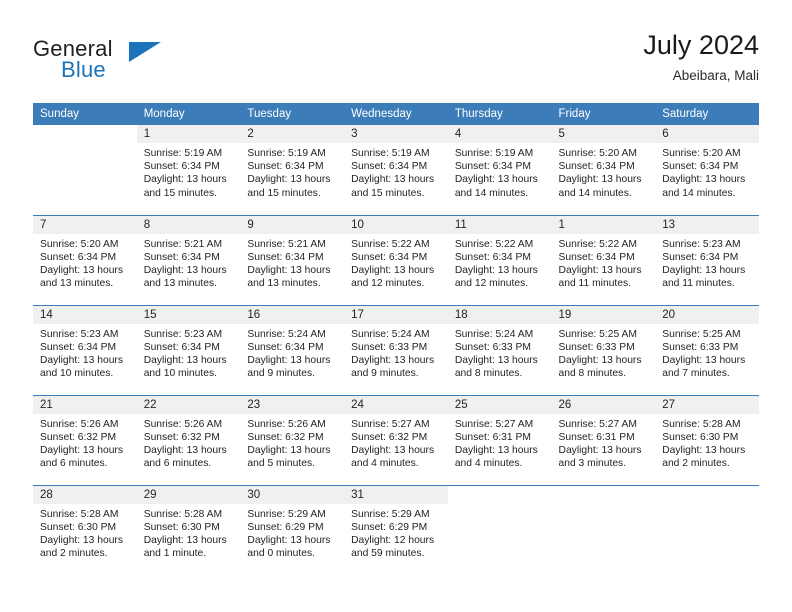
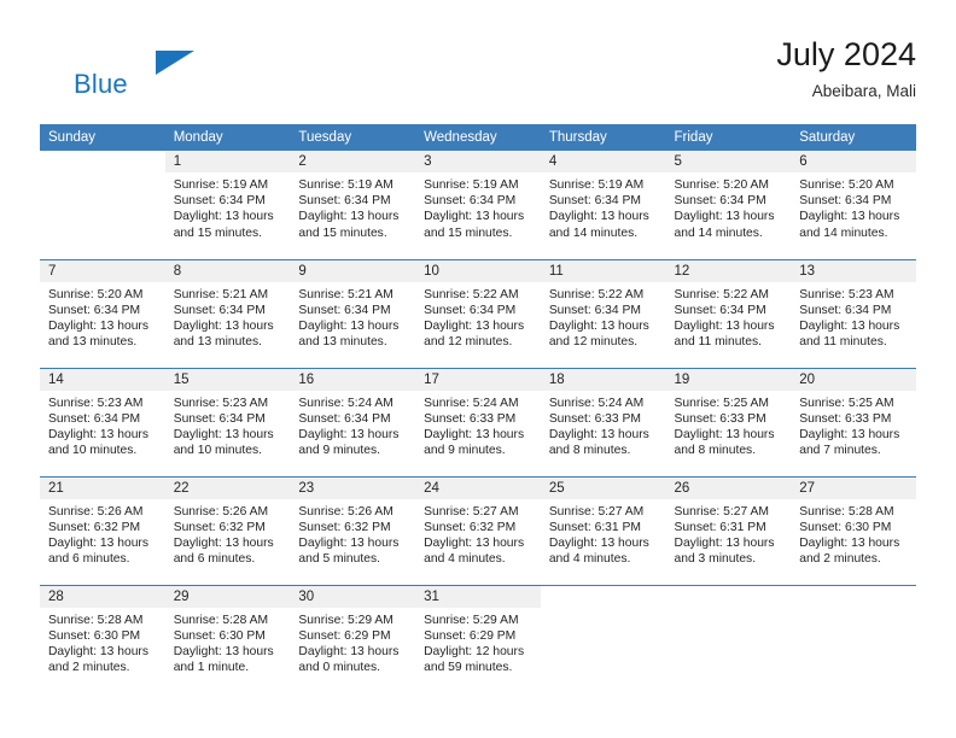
- General
  Blue
  July 2024
  Abeibara, Mali
  Sunday	Monday	Tuesday	Wednesday	Thursday	Friday	Saturday
  	1Sunrise: 5:19 AMSunset: 6:34 PMDaylight: 13 hoursand 15 minutes.	2Sunrise: 5:19 AMSunset: 6:34 PMDaylight: 13 hoursand 15 minutes.	3Sunrise: 5:19 AMSunset: 6:34 PMDaylight: 13 hoursand 15 minutes.	4Sunrise: 5:19 AMSunset: 6:34 PMDaylight: 13 hoursand 14 minutes.	5Sunrise: 5:20 AMSunset: 6:34 PMDaylight: 13 hoursand 14 minutes.	6Sunrise: 5:20 AMSunset: 6:34 PMDaylight: 13 hoursand 14 minutes.
- 7Sunrise: 5:20 AMSunset: 6:34 PMDaylight: 13 hoursand 13 minutes.	8Sunrise: 5:21 AMSunset: 6:34 PMDaylight: 13 hoursand 13 minutes.	9Sunrise: 5:21 AMSunset: 6:34 PMDaylight: 13 hoursand 13 minutes.	10Sunrise: 5:22 AMSunset: 6:34 PMDaylight: 13 hoursand 12 minutes.	11Sunrise: 5:22 AMSunset: 6:34 PMDaylight: 13 hoursand 12 minutes.	1Sunrise: 5:22 AMSunset: 6:34 PMDaylight: 13 hoursand 11 minutes.	13Sunrise: 5:23 AMSunset: 6:34 PMDaylight: 13 hoursand 11 minutes.
+ 7Sunrise: 5:20 AMSunset: 6:34 PMDaylight: 13 hoursand 13 minutes.	8Sunrise: 5:21 AMSunset: 6:34 PMDaylight: 13 hoursand 13 minutes.	9Sunrise: 5:21 AMSunset: 6:34 PMDaylight: 13 hoursand 13 minutes.	10Sunrise: 5:22 AMSunset: 6:34 PMDaylight: 13 hoursand 12 minutes.	11Sunrise: 5:22 AMSunset: 6:34 PMDaylight: 13 hoursand 12 minutes.	12Sunrise: 5:22 AMSunset: 6:34 PMDaylight: 13 hoursand 11 minutes.	13Sunrise: 5:23 AMSunset: 6:34 PMDaylight: 13 hoursand 11 minutes.
  14Sunrise: 5:23 AMSunset: 6:34 PMDaylight: 13 hoursand 10 minutes.	15Sunrise: 5:23 AMSunset: 6:34 PMDaylight: 13 hoursand 10 minutes.	16Sunrise: 5:24 AMSunset: 6:34 PMDaylight: 13 hoursand 9 minutes.	17Sunrise: 5:24 AMSunset: 6:33 PMDaylight: 13 hoursand 9 minutes.	18Sunrise: 5:24 AMSunset: 6:33 PMDaylight: 13 hoursand 8 minutes.	19Sunrise: 5:25 AMSunset: 6:33 PMDaylight: 13 hoursand 8 minutes.	20Sunrise: 5:25 AMSunset: 6:33 PMDaylight: 13 hoursand 7 minutes.
  21Sunrise: 5:26 AMSunset: 6:32 PMDaylight: 13 hoursand 6 minutes.	22Sunrise: 5:26 AMSunset: 6:32 PMDaylight: 13 hoursand 6 minutes.	23Sunrise: 5:26 AMSunset: 6:32 PMDaylight: 13 hoursand 5 minutes.	24Sunrise: 5:27 AMSunset: 6:32 PMDaylight: 13 hoursand 4 minutes.	25Sunrise: 5:27 AMSunset: 6:31 PMDaylight: 13 hoursand 4 minutes.	26Sunrise: 5:27 AMSunset: 6:31 PMDaylight: 13 hoursand 3 minutes.	27Sunrise: 5:28 AMSunset: 6:30 PMDaylight: 13 hoursand 2 minutes.
  28Sunrise: 5:28 AMSunset: 6:30 PMDaylight: 13 hoursand 2 minutes.	29Sunrise: 5:28 AMSunset: 6:30 PMDaylight: 13 hoursand 1 minute.	30Sunrise: 5:29 AMSunset: 6:29 PMDaylight: 13 hoursand 0 minutes.	31Sunrise: 5:29 AMSunset: 6:29 PMDaylight: 12 hoursand 59 minutes.
